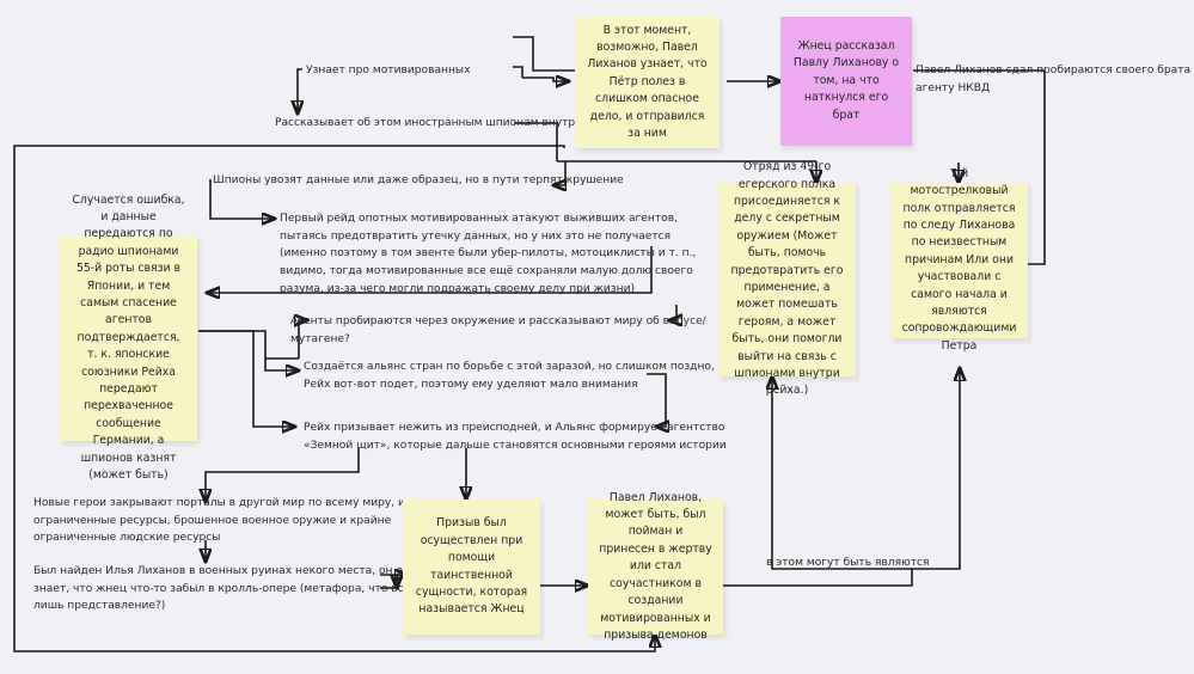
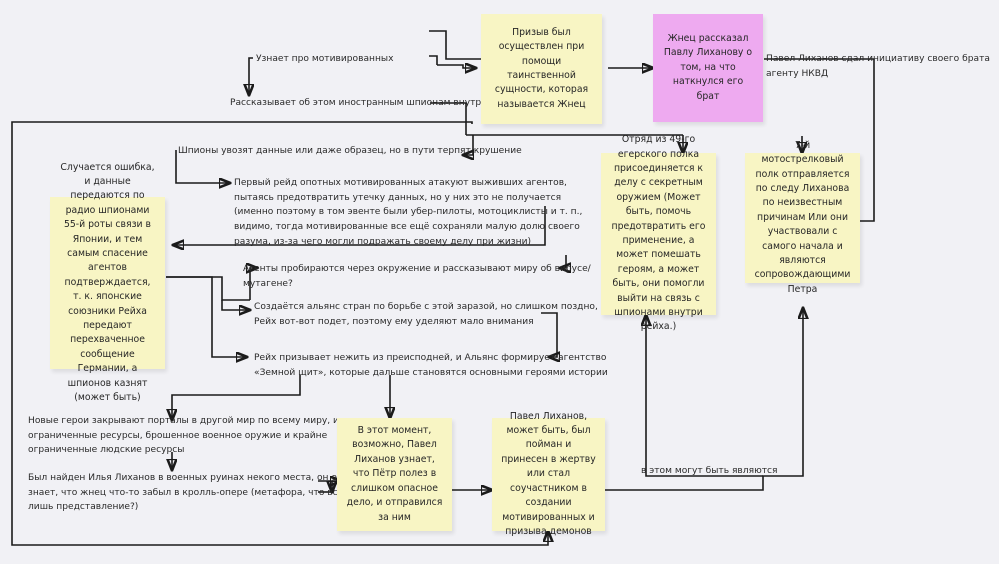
  Узнает про мотивированных
  Рассказывает об этом иностранным шпионам внутр
  Шпионы увозят данные или даже образец, но в пути терпят крушение
  Первый рейд опотных мотивированных атакуют выживших агентов,
  пытаясь предотвратить утечку данных, но у них это не получается
  (именно поэтому в том эвенте были убер-пилоты, мотоциклисты и т. п.,
  видимо, тогда мотивированные все ещё сохраняли малую долю своего
  разума, из-за чего могли подражать своему делу при жизни)
  Агенты пробираются через окружение и рассказывают миру об вирусе/
  мутагене?
  Создаётся альянс стран по борьбе с этой заразой, но слишком поздно,
  Рейх вот-вот подет, поэтому ему уделяют мало внимания
  Рейх призывает нежить из преисподней, и Альянс формирует агентство
  «Земной щит», которые дальше становятся основными героями истории
  Новые герои закрывают порталы в другой мир по всему миру, и
  ограниченные ресурсы, брошенное военное оружие и крайне
  ограниченные людские ресурсы
  Был найден Илья Лиханов в военных руинах некого места, он о
  знает, что жнец что-то забыл в кролль-опере (метафора, что вс
  лишь представление?)
- Павел Лиханов сдал пробираются своего брата агенту НКВД
+ Павел Лиханов сдал инициативу своего брата агенту НКВД
  в этом могут быть являются
- В этот момент, возможно, Павел Лиханов узнает, что Пётр полез в слишком опасное дело, и отправился за ним
+ Призыв был осуществлен при помощи таинственной сущности, которая называется Жнец
  Жнец рассказал Павлу Лиханову о том, на что наткнулся его брат
  Случается ошибка, и данные передаются по радио шпионами 55-й роты связи в Японии, и тем самым спасение агентов подтверждается, т. к. японские союзники Рейха передают перехваченное сообщение Германии, а шпионов казнят (может быть)
  Отряд из 49-го егерского полка присоединяется к делу с секретным оружием (Может быть, помочь предотвратить его применение, а может помешать героям, а может быть, они помогли выйти на связь с шпионами внутри рейха.)
  7-й мотострелковый полк отправляется по следу Лиханова по неизвестным причинам Или они участвовали с самого начала и являются сопровождающими Петра
- Призыв был осуществлен при помощи таинственной сущности, которая называется Жнец
+ В этот момент, возможно, Павел Лиханов узнает, что Пётр полез в слишком опасное дело, и отправился за ним
  Павел Лиханов, может быть, был пойман и принесен в жертву или стал соучастником в создании мотивированных и призыва демонов
